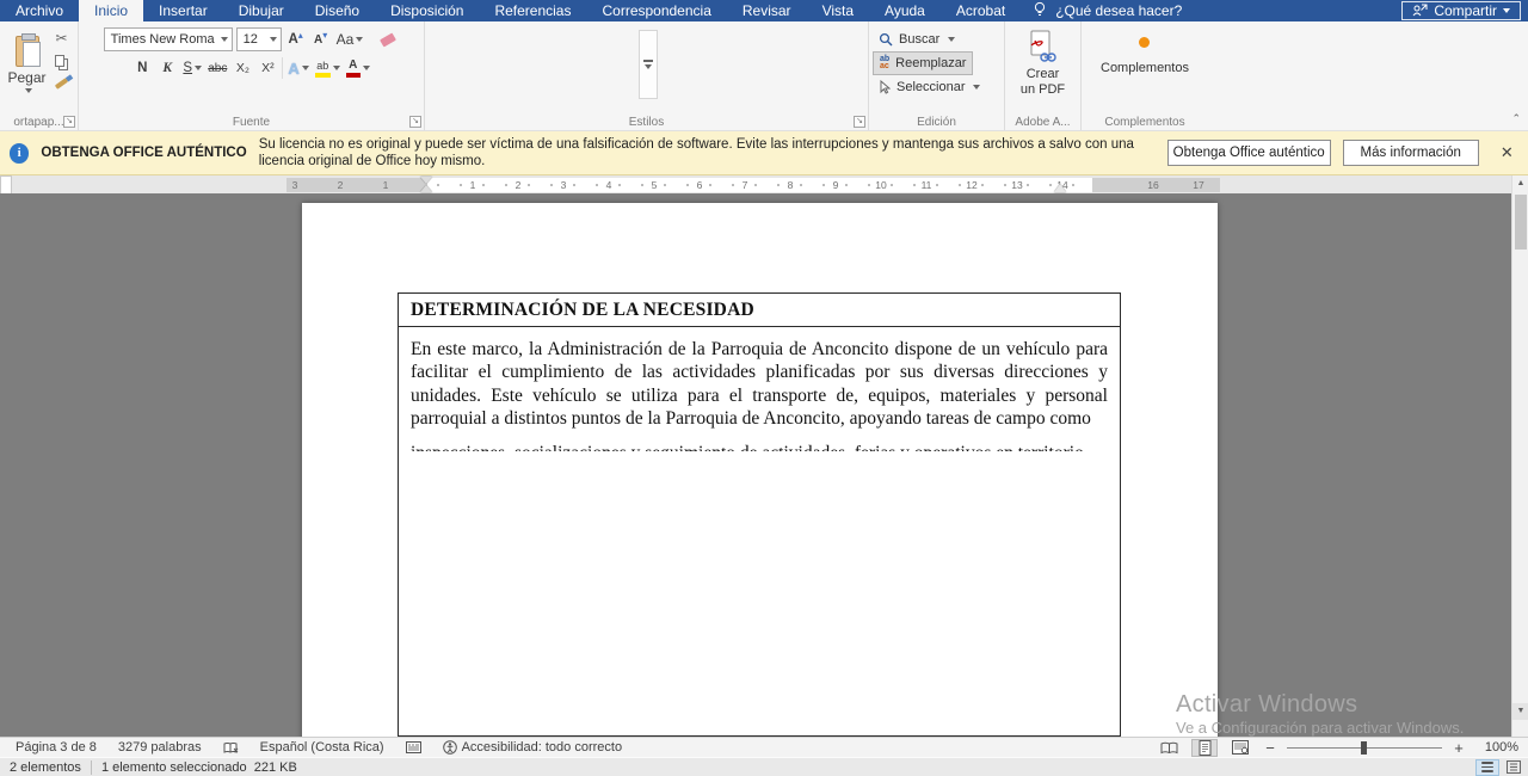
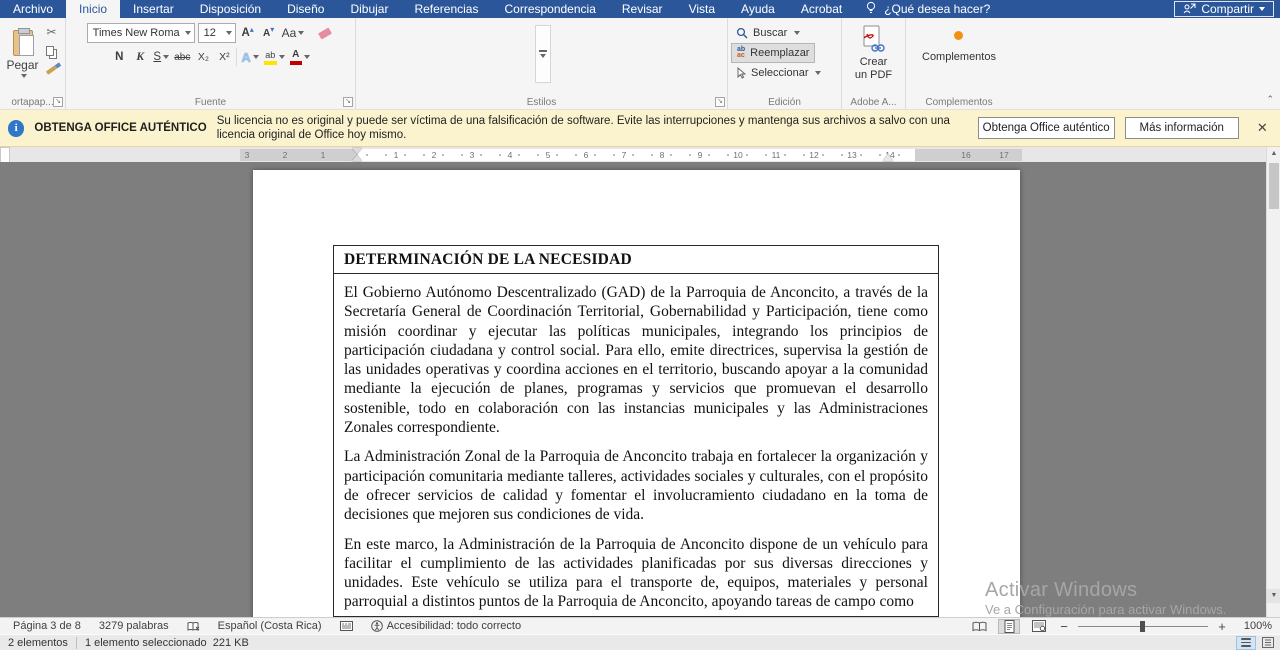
  Archivo
  Inicio
  Insertar
- Dibujar
+ Disposición
  Diseño
- Disposición
+ Dibujar
  Referencias
  Correspondencia
  Revisar
  Vista
  Ayuda
  Acrobat
  ¿Qué desea hacer?
  Compartir
  Pegar
  ✂
  ortapap..
  Times New Roma
  12
  A
  ▴
  A
  ▾
  Aa
  N
  K
  S
  abc
  X₂
  X²
  A
  ab
  A
  Fuente
  Estilos
  Buscar
  Reemplazar
  Seleccionar
  Edición
  Crear
  un PDF
  Adobe A...
  Complementos
  Complementos
  ⌃
  i
  OBTENGA OFFICE AUTÉNTICO
  Su licencia no es original y puede ser víctima de una falsificación de software. Evite las interrupciones y mantenga sus archivos a salvo con una licencia original de Office hoy mismo.
  Obtenga Office auténtico
  Más información
  ✕
  3
  2
  1
  1
  2
  3
  4
  5
  6
  7
  8
  9
  10
  11
  12
  13
  14
  16
  17
  DETERMINACIÓN DE LA NECESIDAD
+ El Gobierno Autónomo Descentralizado (GAD) de la Parroquia de Anconcito, a través de la Secretaría General de Coordinación Territorial, Gobernabilidad y Participación, tiene como misión coordinar y ejecutar las políticas municipales, integrando los principios de participación ciudadana y control social. Para ello, emite directrices, supervisa la gestión de las unidades operativas y coordina acciones en el territorio, buscando apoyar a la comunidad mediante la ejecución de planes, programas y servicios que promuevan el desarrollo sostenible, todo en colaboración con las instancias municipales y las Administraciones Zonales correspondiente.
+ La Administración Zonal de la Parroquia de Anconcito trabaja en fortalecer la organización y participación comunitaria mediante talleres, actividades sociales y culturales, con el propósito de ofrecer servicios de calidad y fomentar el involucramiento ciudadano en la toma de decisiones que mejoren sus condiciones de vida.
  En este marco, la Administración de la Parroquia de Anconcito dispone de un vehículo para facilitar el cumplimiento de las actividades planificadas por sus diversas direcciones y unidades. Este vehículo se utiliza para el transporte de, equipos, materiales y personal parroquial a distintos puntos de la Parroquia de Anconcito, apoyando tareas de campo como
  Activar Windows
  Ve a Configuración para activar Windows.
  Página 3 de 8
  3279 palabras
  Español (Costa Rica)
  Accesibilidad: todo correcto
  −
  +
  100%
  2 elementos
  1 elemento seleccionado 221 KB
